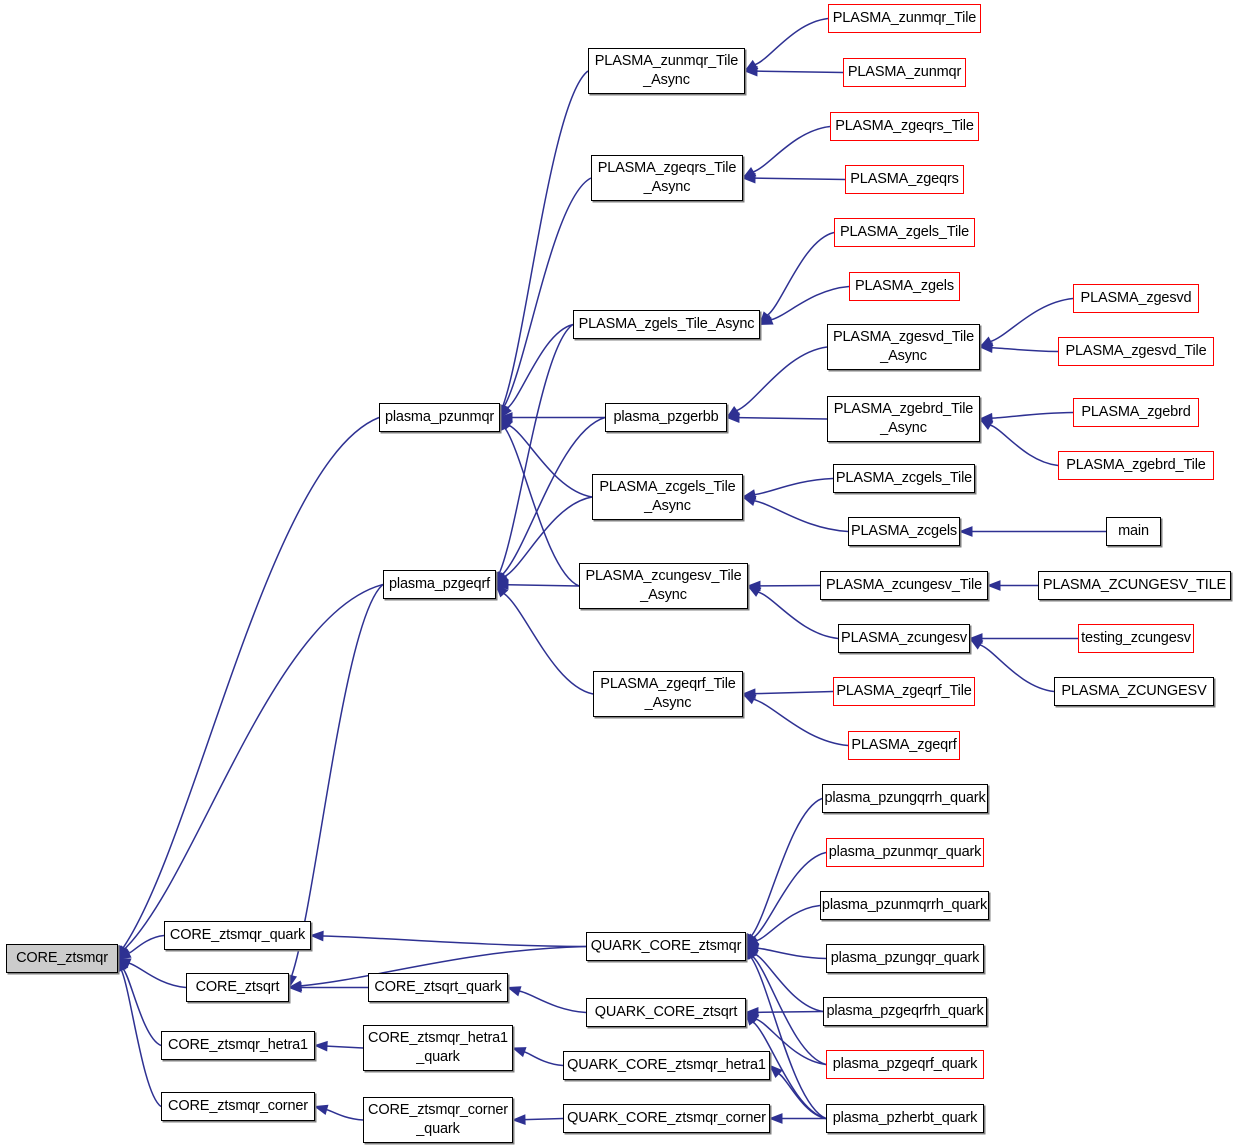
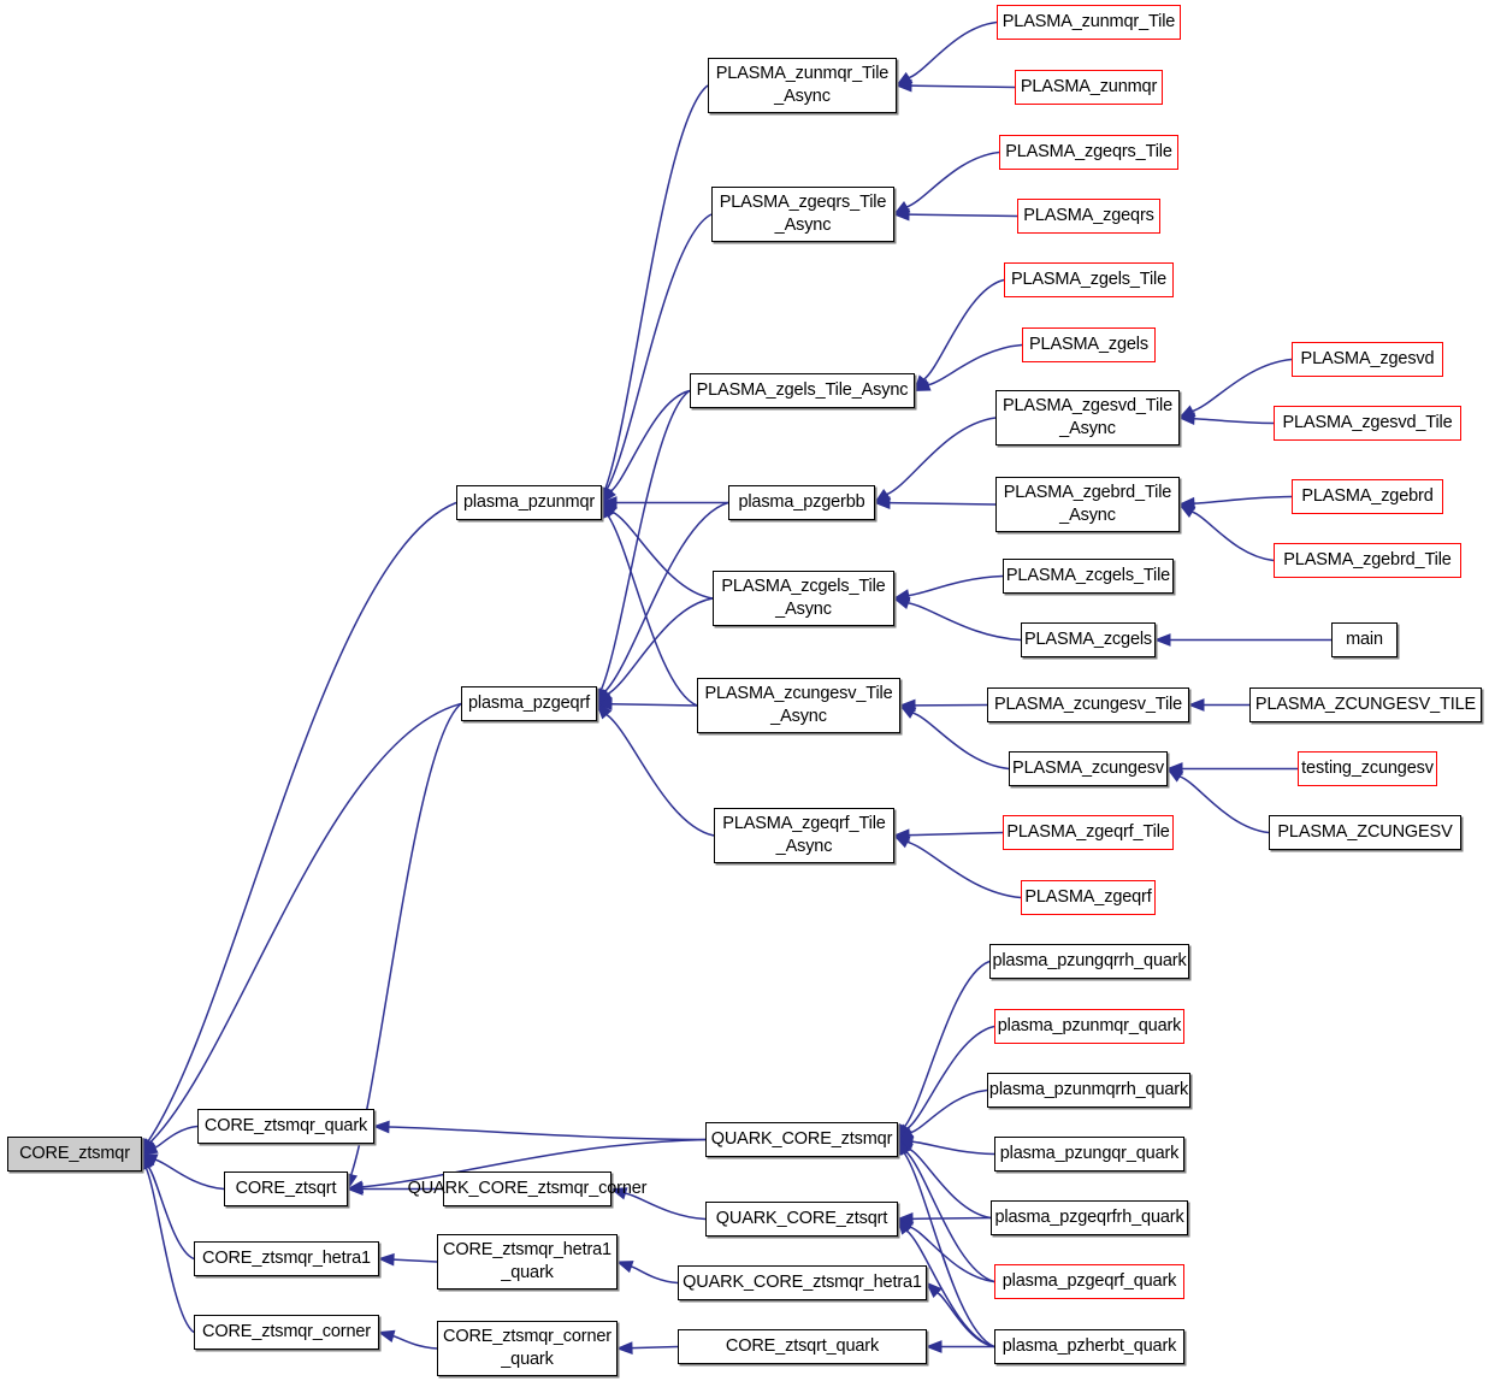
  CORE_ztsmqr
  CORE_ztsmqr_quark
  CORE_ztsqrt
- CORE_ztsqrt_quark
+ QUARK_CORE_ztsmqr_corner
  CORE_ztsmqr_hetra1
  CORE_ztsmqr_hetra1
  _quark
  CORE_ztsmqr_corner
  CORE_ztsmqr_corner
  _quark
  QUARK_CORE_ztsmqr
  QUARK_CORE_ztsqrt
  QUARK_CORE_ztsmqr_hetra1
- QUARK_CORE_ztsmqr_corner
+ CORE_ztsqrt_quark
  plasma_pzungqrrh_quark
  plasma_pzunmqr_quark
  plasma_pzunmqrrh_quark
  plasma_pzungqr_quark
  plasma_pzgeqrfrh_quark
  plasma_pzgeqrf_quark
  plasma_pzherbt_quark
  plasma_pzunmqr
  plasma_pzgeqrf
  plasma_pzgerbb
  PLASMA_zunmqr_Tile
  _Async
  PLASMA_zgeqrs_Tile
  _Async
  PLASMA_zgels_Tile_Async
  PLASMA_zcgels_Tile
  _Async
  PLASMA_zcungesv_Tile
  _Async
  PLASMA_zgeqrf_Tile
  _Async
  PLASMA_zunmqr_Tile
  PLASMA_zunmqr
  PLASMA_zgeqrs_Tile
  PLASMA_zgeqrs
  PLASMA_zgels_Tile
  PLASMA_zgels
  PLASMA_zgesvd_Tile
  _Async
  PLASMA_zgebrd_Tile
  _Async
  PLASMA_zcgels_Tile
  PLASMA_zcgels
  PLASMA_zcungesv_Tile
  PLASMA_zcungesv
  PLASMA_zgeqrf_Tile
  PLASMA_zgeqrf
  PLASMA_zgesvd
  PLASMA_zgesvd_Tile
  PLASMA_zgebrd
  PLASMA_zgebrd_Tile
  main
  PLASMA_ZCUNGESV_TILE
  testing_zcungesv
  PLASMA_ZCUNGESV
